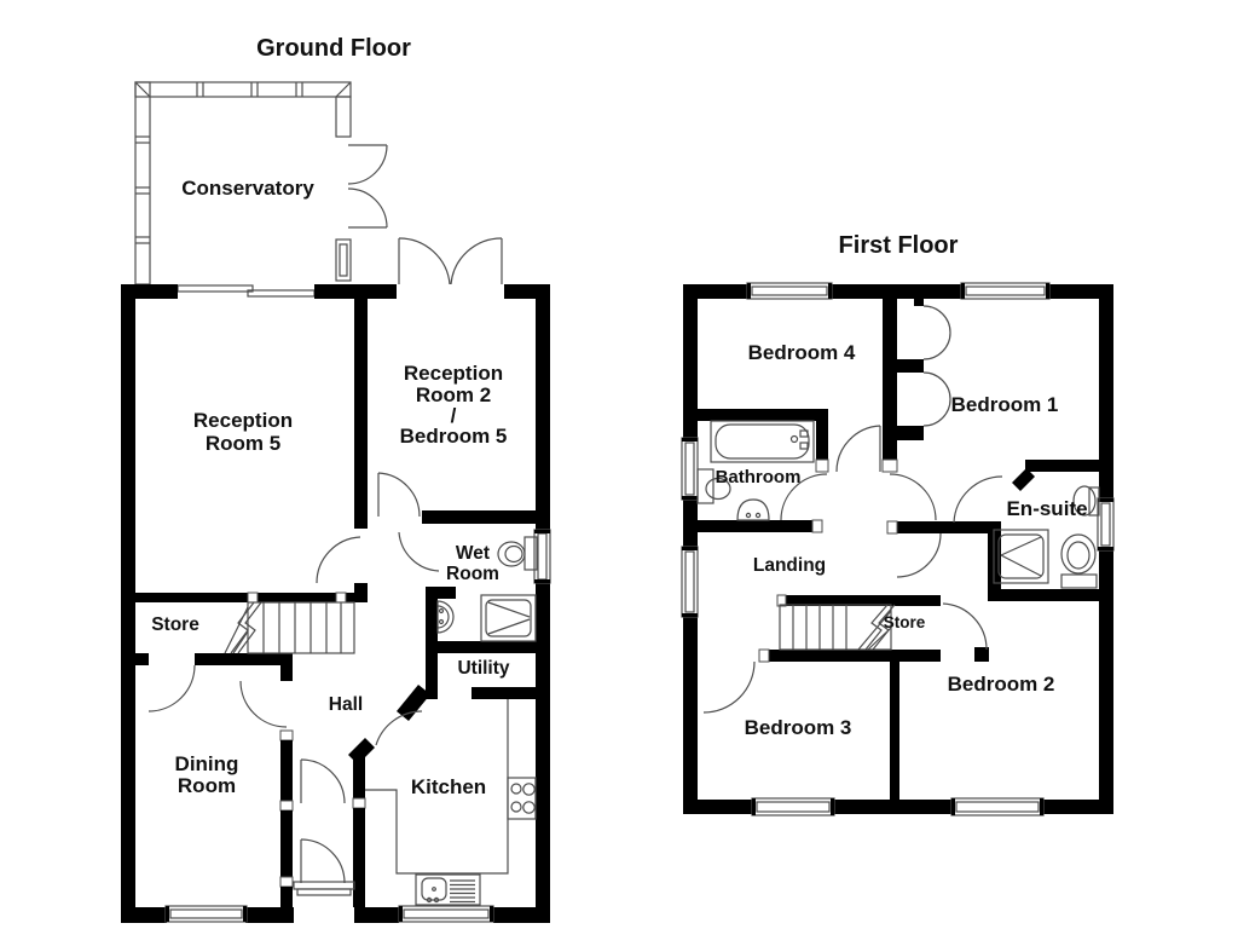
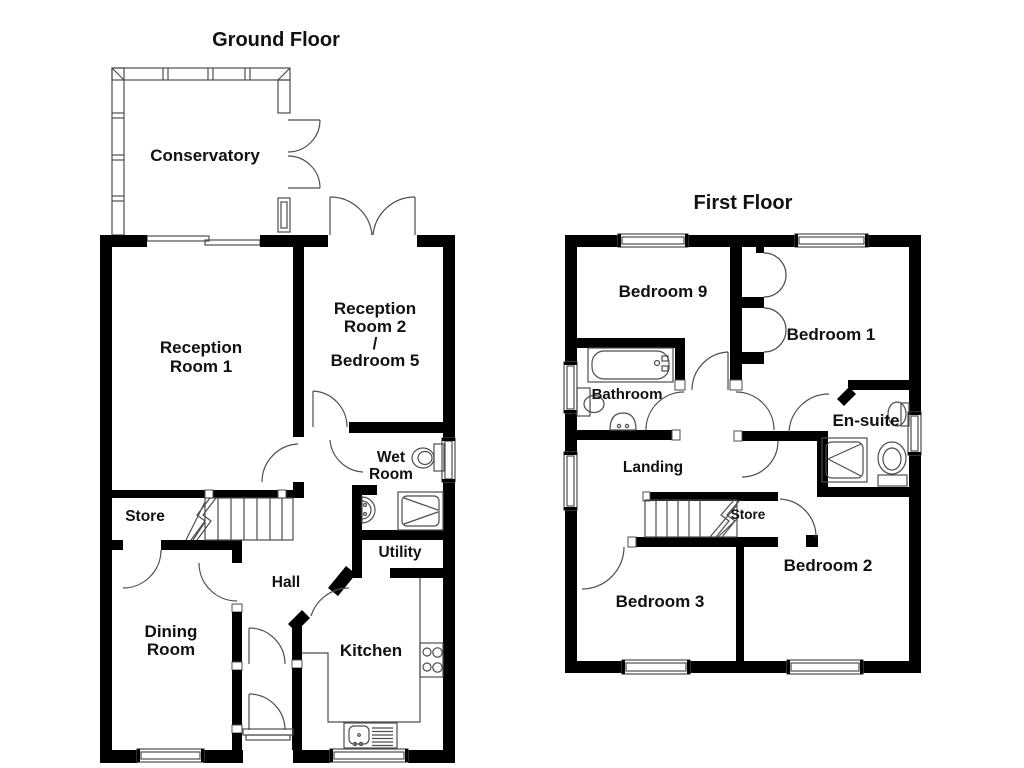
  Ground Floor
  Conservatory
  Reception
- Room 5
+ Room 1
  Reception
  Room 2
  /
  Bedroom 5
  Wet
  Room
  Store
  Hall
  Utility
  Dining
  Room
  Kitchen
  First Floor
- Bedroom 4
+ Bedroom 9
  Bedroom 1
  Bathroom
  En-suite
  Landing
  Store
  Bedroom 2
  Bedroom 3
